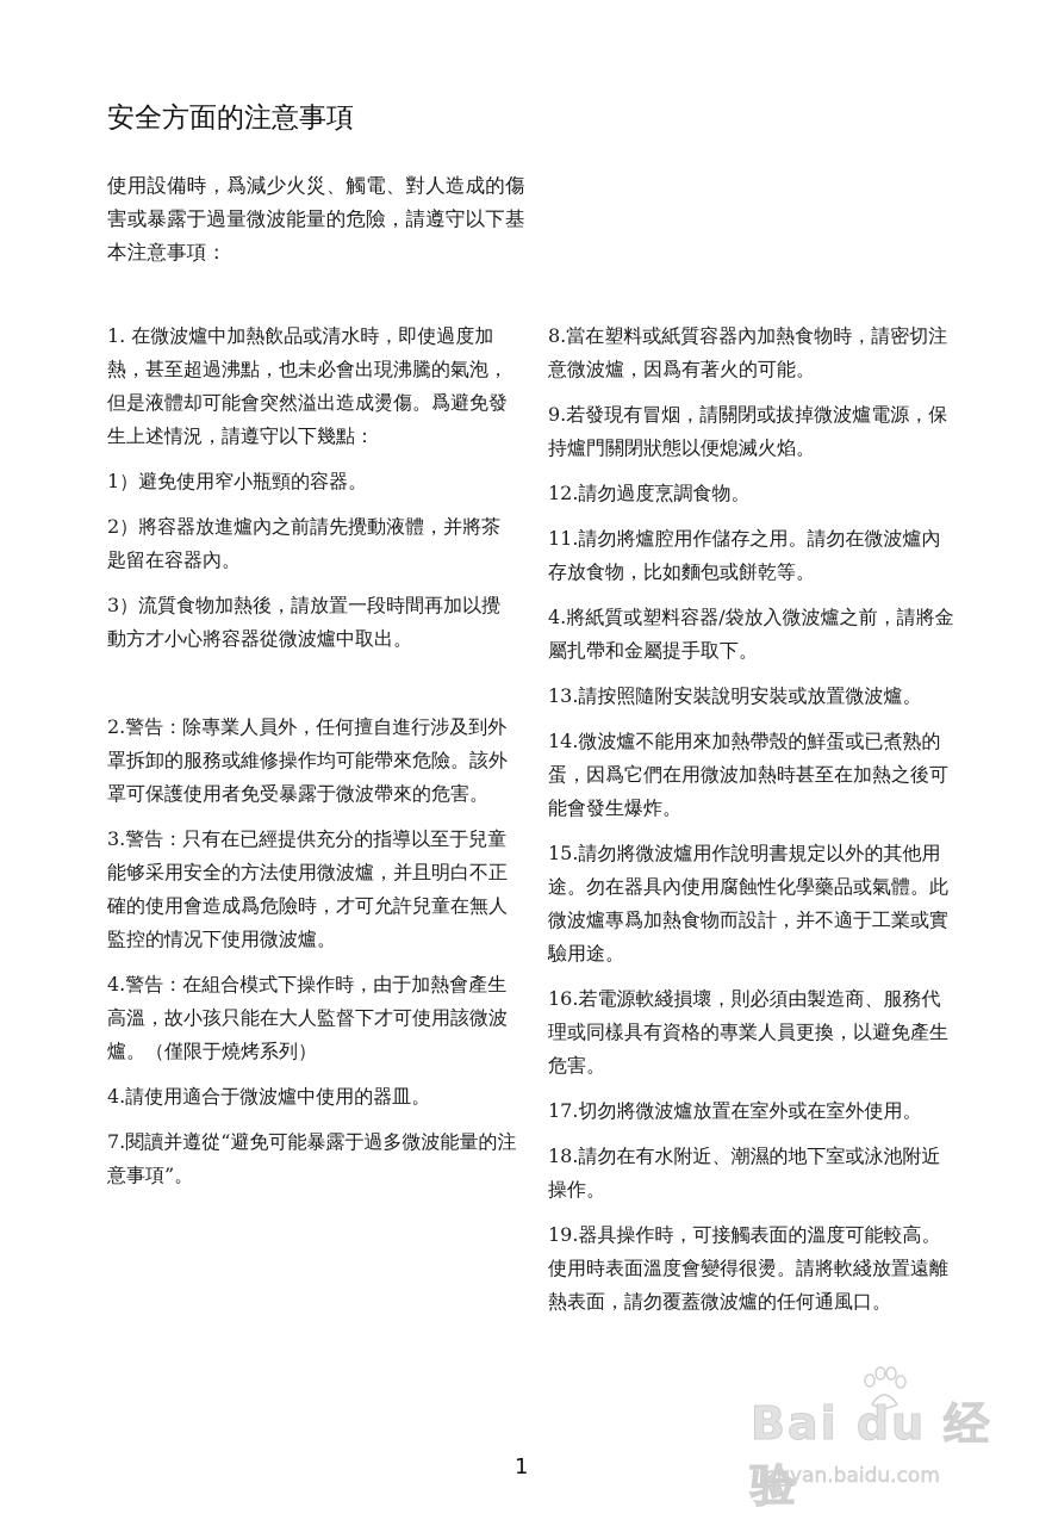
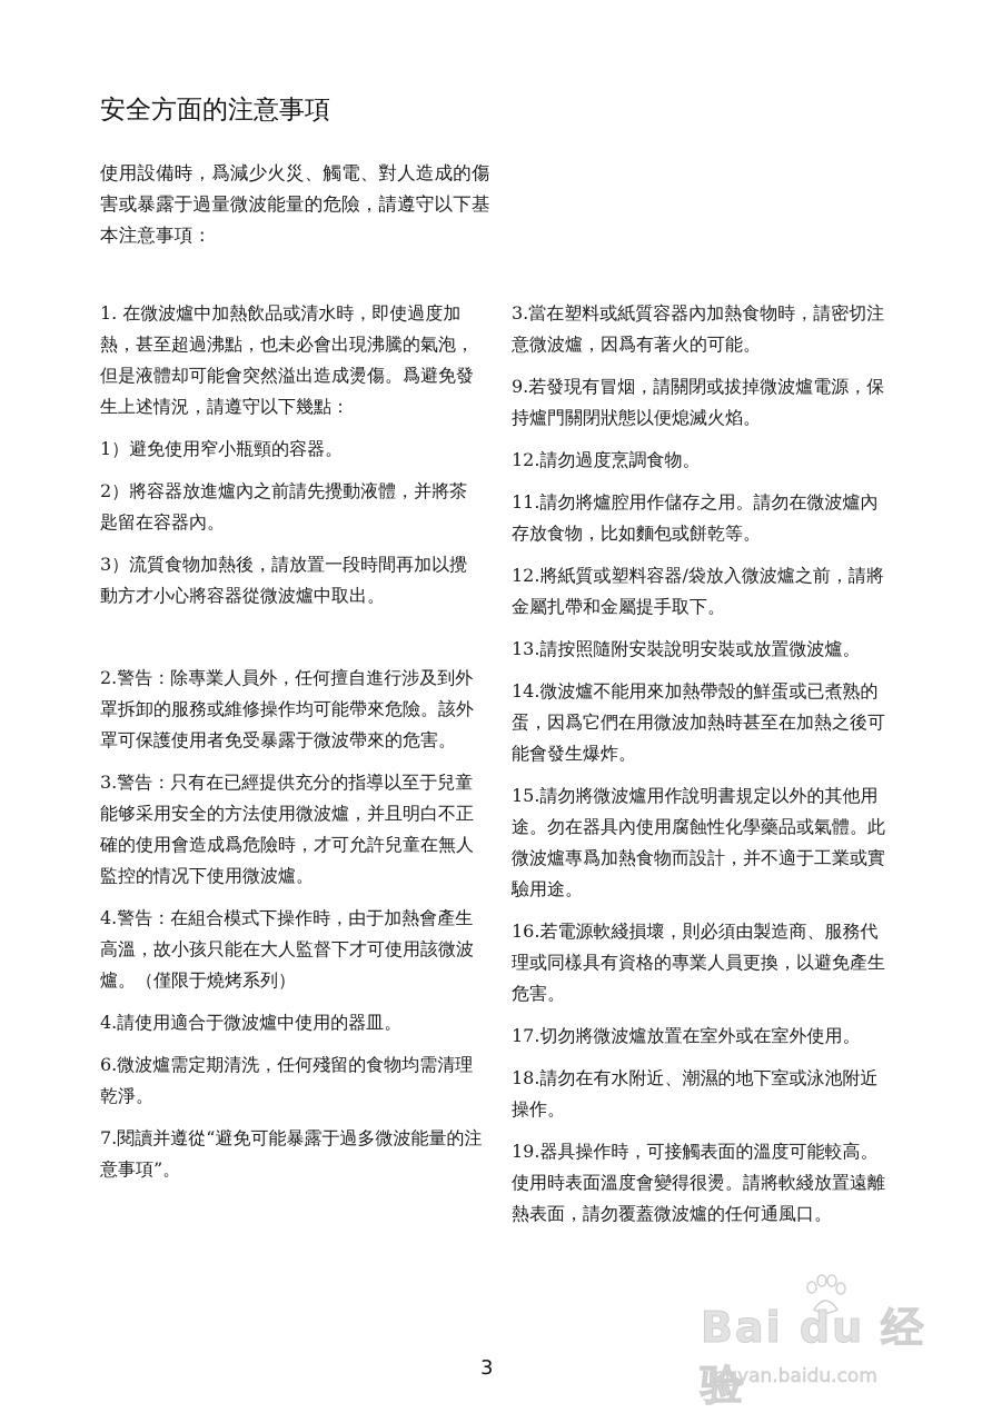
  安全方面的注意事項
  使用設備時，爲減少火災、觸電、對人造成的傷害或暴露于過量微波能量的危險，請遵守以下基本注意事項：
  1. 在微波爐中加熱飲品或清水時，即使過度加熱，甚至超過沸點，也未必會出現沸騰的氣泡，但是液體却可能會突然溢出造成燙傷。爲避免發生上述情況，請遵守以下幾點：
  1）避免使用窄小瓶頸的容器。
  2）將容器放進爐內之前請先攪動液體，并將茶匙留在容器內。
  3）流質食物加熱後，請放置一段時間再加以攪動方才小心將容器從微波爐中取出。
  2.警告：除專業人員外，任何擅自進行涉及到外罩拆卸的服務或維修操作均可能帶來危險。該外罩可保護使用者免受暴露于微波帶來的危害。
  3.警告：只有在已經提供充分的指導以至于兒童能够采用安全的方法使用微波爐，并且明白不正確的使用會造成爲危險時，才可允許兒童在無人監控的情况下使用微波爐。
  4.警告：在組合模式下操作時，由于加熱會產生高溫，故小孩只能在大人監督下才可使用該微波爐。（僅限于燒烤系列）
  4.請使用適合于微波爐中使用的器皿。
+ 6.微波爐需定期清洗，任何殘留的食物均需清理乾淨。
  7.閱讀并遵從“避免可能暴露于過多微波能量的注意事項”。
- 8.當在塑料或紙質容器內加熱食物時，請密切注意微波爐，因爲有著火的可能。
+ 3.當在塑料或紙質容器內加熱食物時，請密切注意微波爐，因爲有著火的可能。
  9.若發現有冒烟，請關閉或拔掉微波爐電源，保持爐門關閉狀態以便熄滅火焰。
  12.請勿過度烹調食物。
  11.請勿將爐腔用作儲存之用。請勿在微波爐內存放食物，比如麵包或餅乾等。
- 4.將紙質或塑料容器/袋放入微波爐之前，請將金屬扎帶和金屬提手取下。
+ 12.將紙質或塑料容器/袋放入微波爐之前，請將金屬扎帶和金屬提手取下。
  13.請按照隨附安裝說明安裝或放置微波爐。
  14.微波爐不能用來加熱帶殼的鮮蛋或已煮熟的蛋，因爲它們在用微波加熱時甚至在加熱之後可能會發生爆炸。
  15.請勿將微波爐用作說明書規定以外的其他用途。勿在器具內使用腐蝕性化學藥品或氣體。此微波爐專爲加熱食物而設計，并不適于工業或實驗用途。
  16.若電源軟綫損壞，則必須由製造商、服務代理或同樣具有資格的專業人員更換，以避免產生危害。
  17.切勿將微波爐放置在室外或在室外使用。
  18.請勿在有水附近、潮濕的地下室或泳池附近操作。
  19.器具操作時，可接觸表面的溫度可能較高。使用時表面溫度會變得很燙。請將軟綫放置遠離熱表面，請勿覆蓋微波爐的任何通風口。
- 1
+ 3
  Bai du 经验
  jingyan.baidu.com
